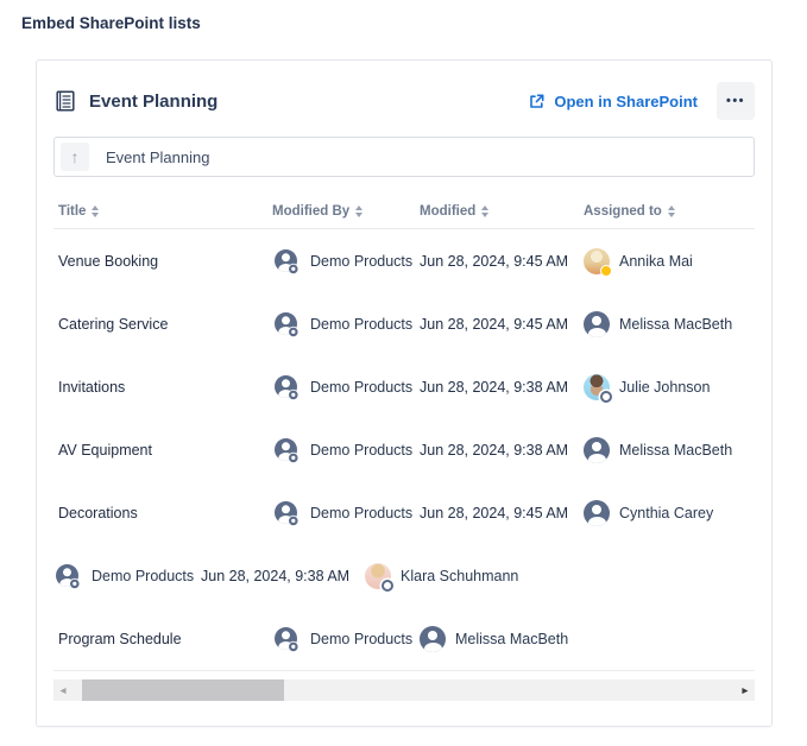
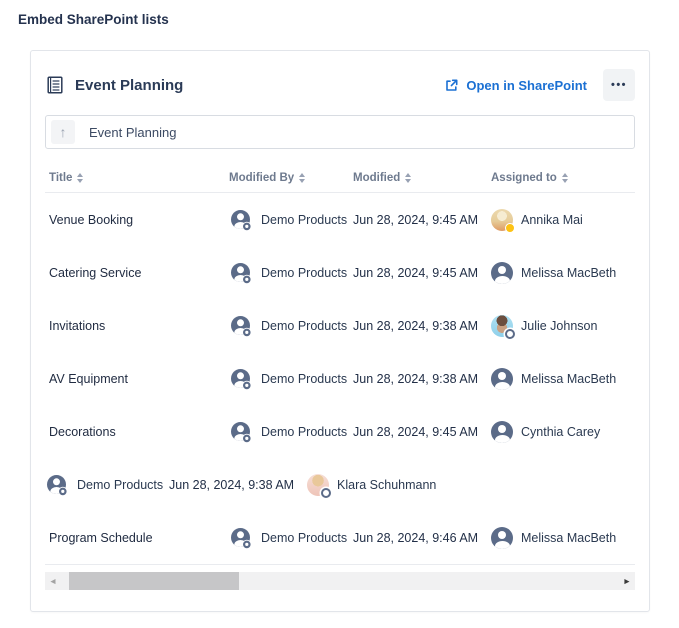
  Embed SharePoint lists
  Event Planning
  Open in SharePoint
  •••
  ↑
  Event Planning
  Title
  Modified By
  Modified
  Assigned to
  Venue Booking
  Demo Products
  Jun 28, 2024, 9:45 AM
  Annika Mai
  Catering Service
  Demo Products
  Jun 28, 2024, 9:45 AM
  Melissa MacBeth
  Invitations
  Demo Products
  Jun 28, 2024, 9:38 AM
  Julie Johnson
  AV Equipment
  Demo Products
  Jun 28, 2024, 9:38 AM
  Melissa MacBeth
  Decorations
  Demo Products
  Jun 28, 2024, 9:45 AM
  Cynthia Carey
  Demo Products
  Jun 28, 2024, 9:38 AM
  Klara Schuhmann
  Program Schedule
  Demo Products
+ Jun 28, 2024, 9:46 AM
  Melissa MacBeth
  ◄
  ►
